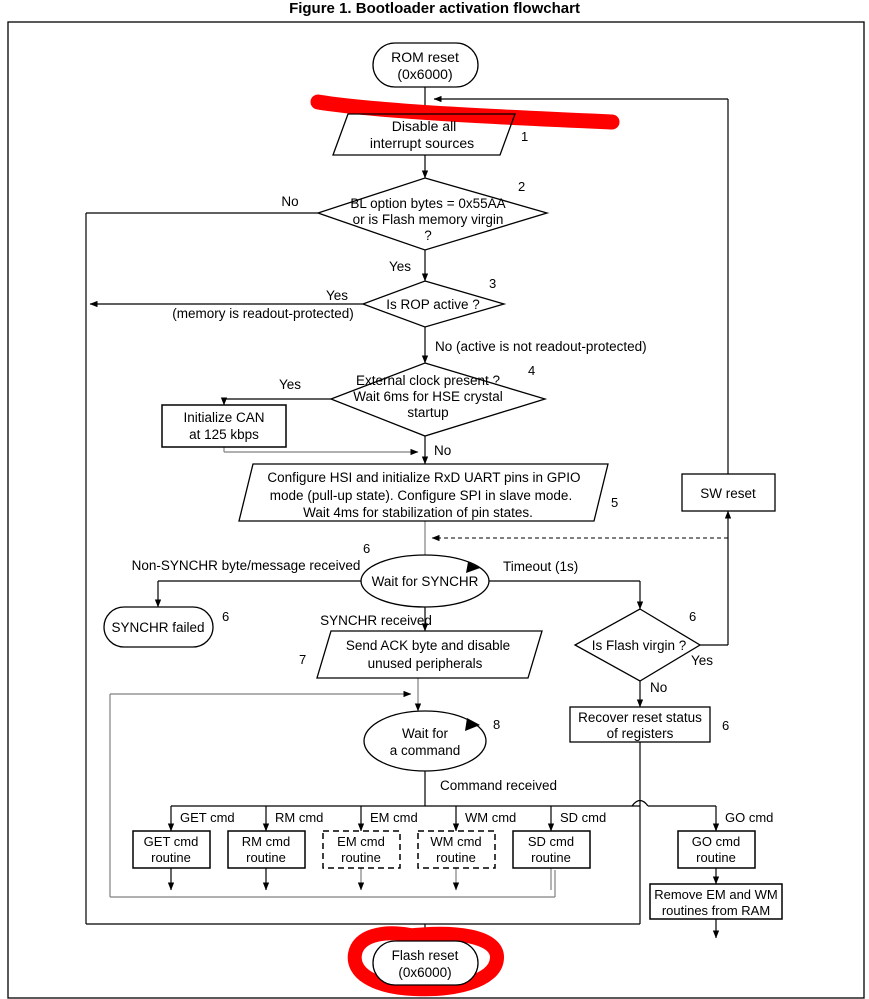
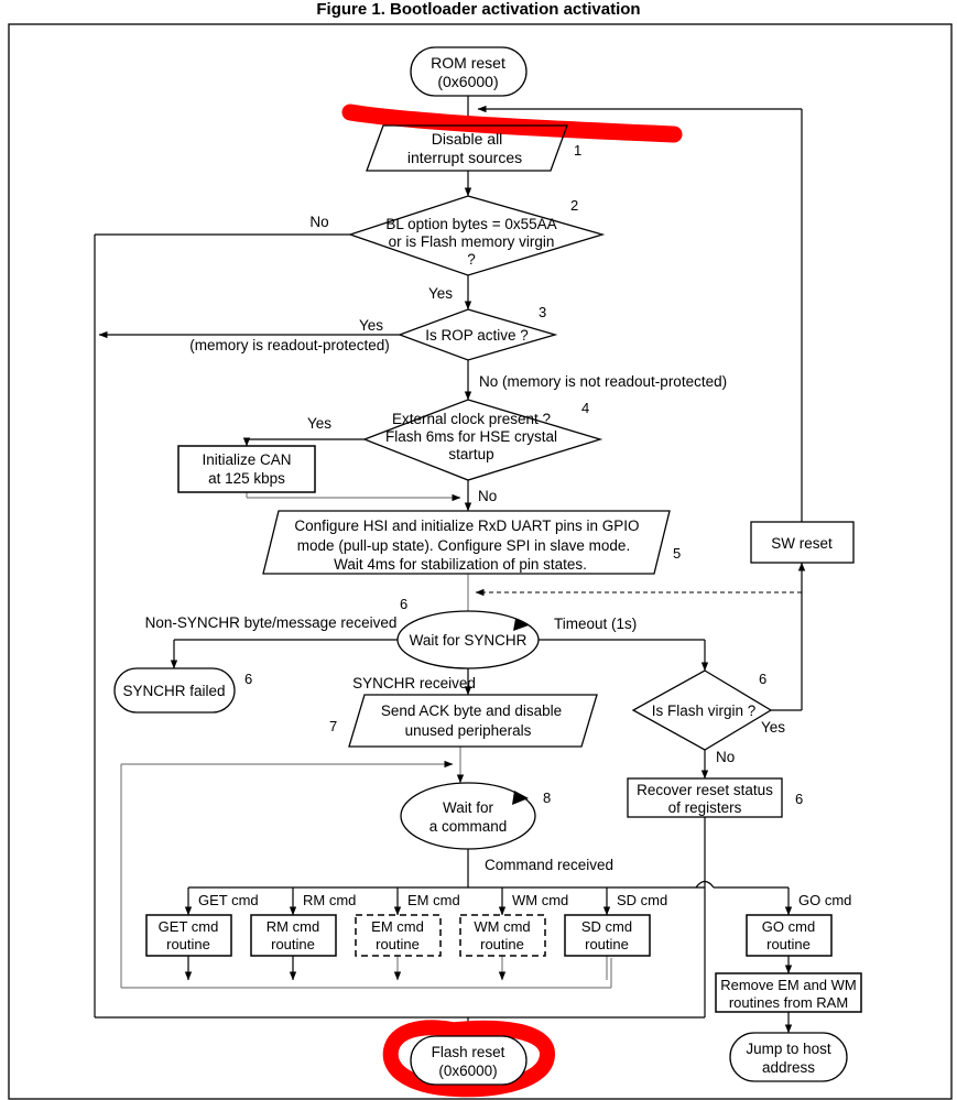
- Figure 1. Bootloader activation flowchart
+ Figure 1. Bootloader activation activation
  ROM reset
  (0x6000)
  Disable all
  interrupt sources
  1
  BL option bytes = 0x55AA
  or is Flash memory virgin
  ?
  2
  Is ROP active ?
  3
  External clock present ?
- Wait 6ms for HSE crystal
+ Flash 6ms for HSE crystal
  startup
  4
  Initialize CAN
  at 125 kbps
  Configure HSI and initialize RxD UART pins in GPIO
  mode (pull-up state). Configure SPI in slave mode.
  Wait 4ms for stabilization of pin states.
  5
  SW reset
  Wait for SYNCHR
  6
  SYNCHR failed
  6
  Is Flash virgin ?
  6
  Send ACK byte and disable
  unused peripherals
  7
  Recover reset status
  of registers
  6
  Wait for
  a command
  8
  GET cmd
  routine
  RM cmd
  routine
  EM cmd
  routine
  WM cmd
  routine
  SD cmd
  routine
  GO cmd
  routine
  Remove EM and WM
  routines from RAM
+ Jump to host
+ address
  Flash reset
  (0x6000)
  No
  Yes
  Yes
  (memory is readout-protected)
- No (active is not readout-protected)
+ No (memory is not readout-protected)
  Yes
  No
  Non-SYNCHR byte/message received
  Timeout (1s)
  SYNCHR received
  Yes
  No
  Command received
  GET cmd
  RM cmd
  EM cmd
  WM cmd
  SD cmd
  GO cmd
